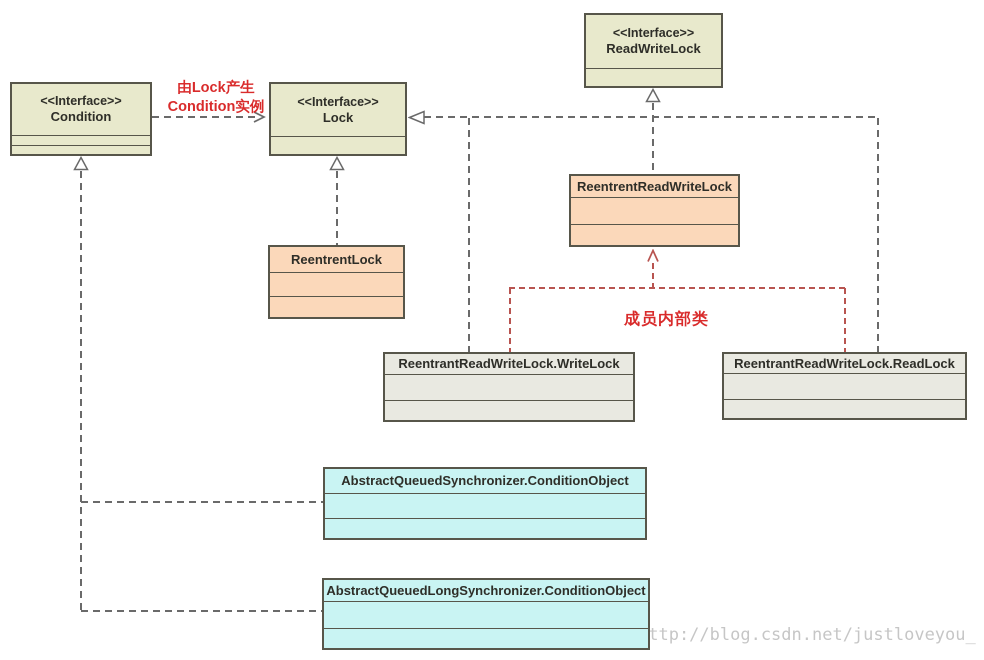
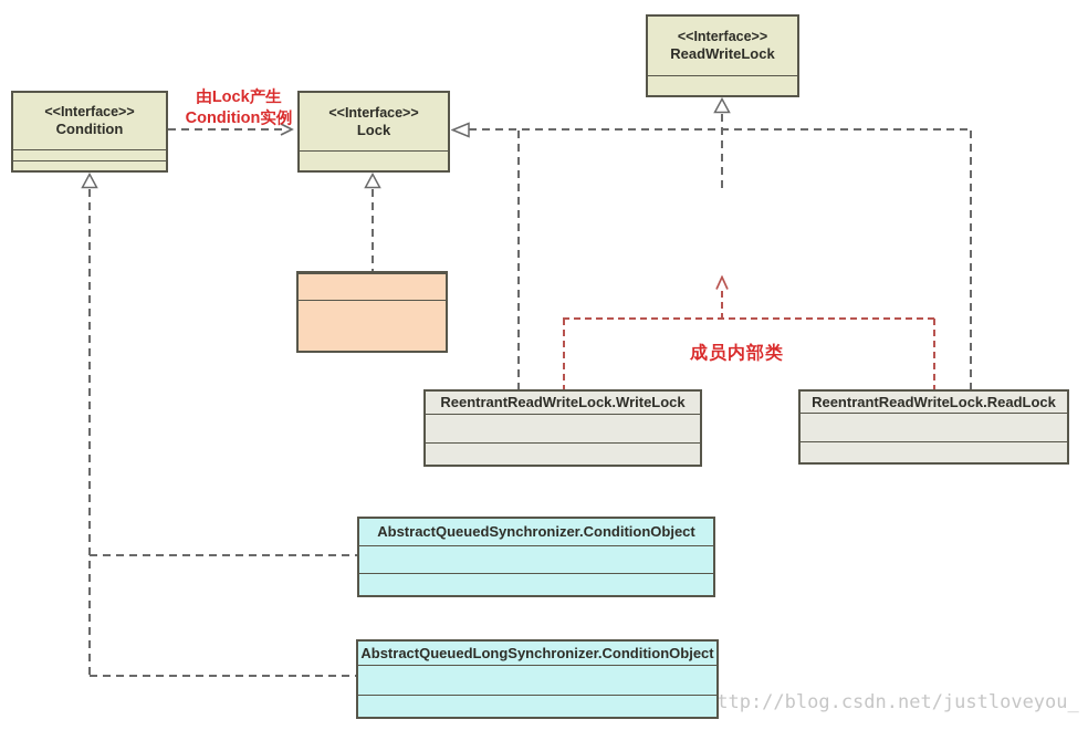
  <<Interface>>
  Condition
  <<Interface>>
  Lock
  <<Interface>>
  ReadWriteLock
- ReentrentReadWriteLock
- ReentrentLock
  ReentrantReadWriteLock.WriteLock
  ReentrantReadWriteLock.ReadLock
  AbstractQueuedSynchronizer.ConditionObject
  AbstractQueuedLongSynchronizer.ConditionObject
  由Lock产生
  Condition实例
  成员内部类
  ttp://blog.csdn.net/justloveyou_
